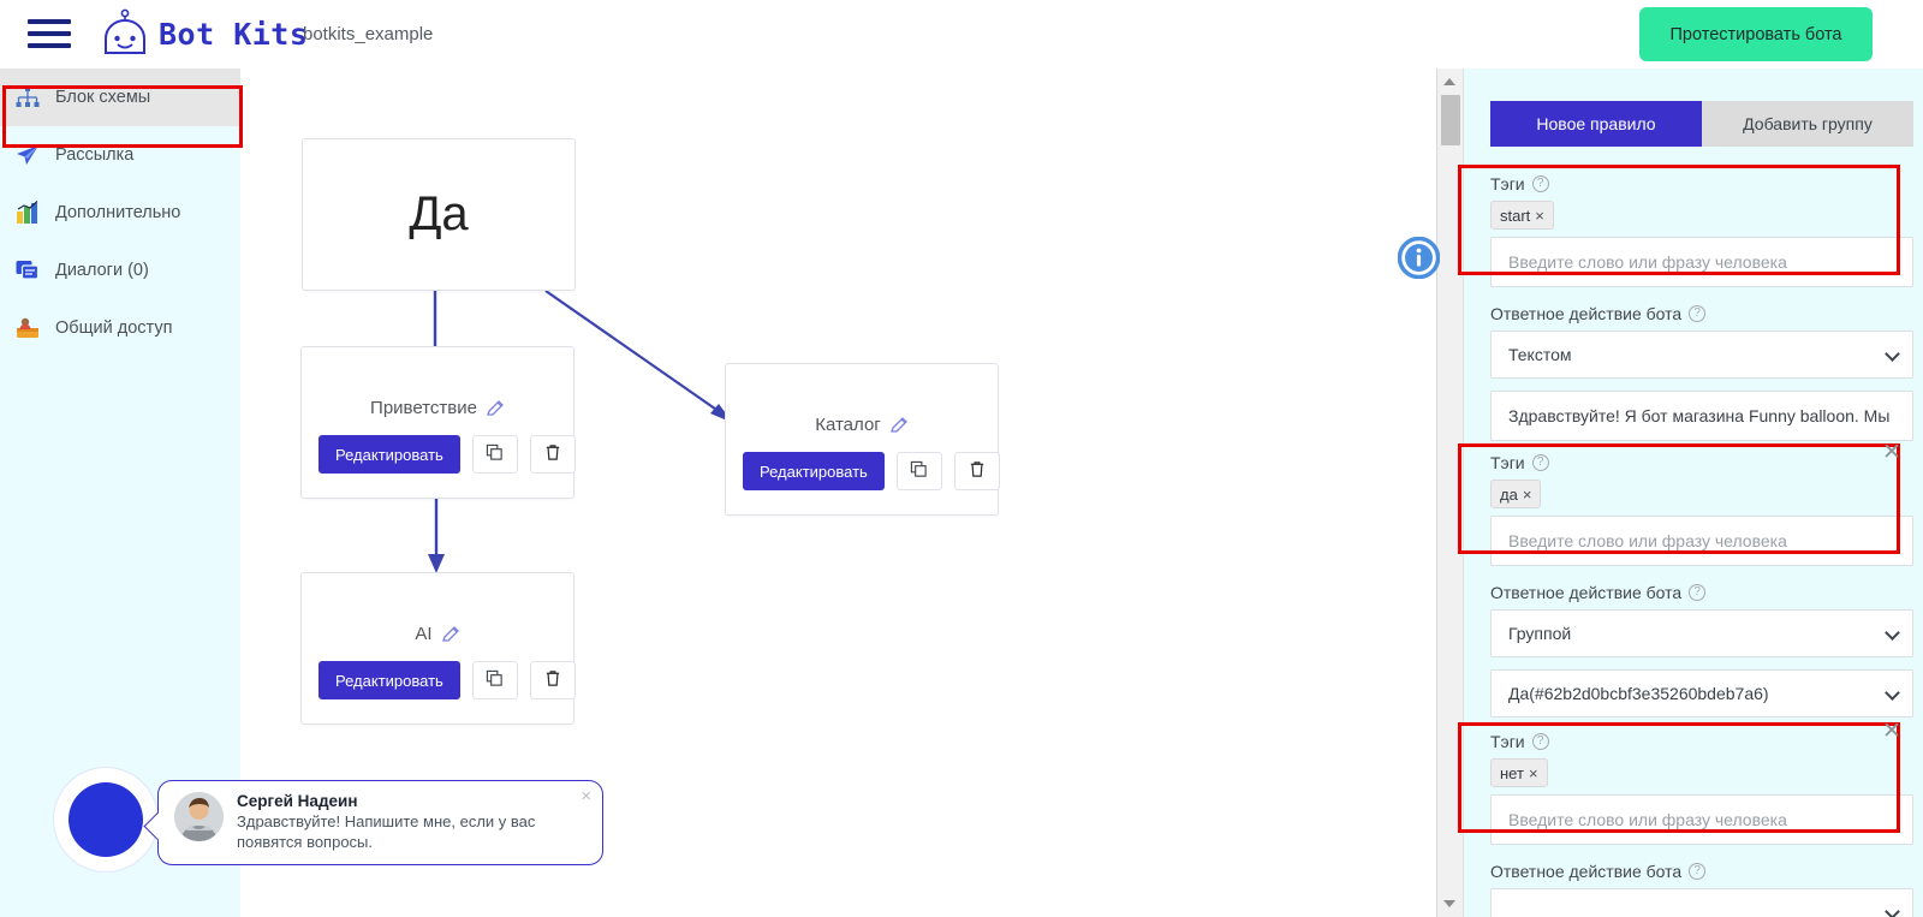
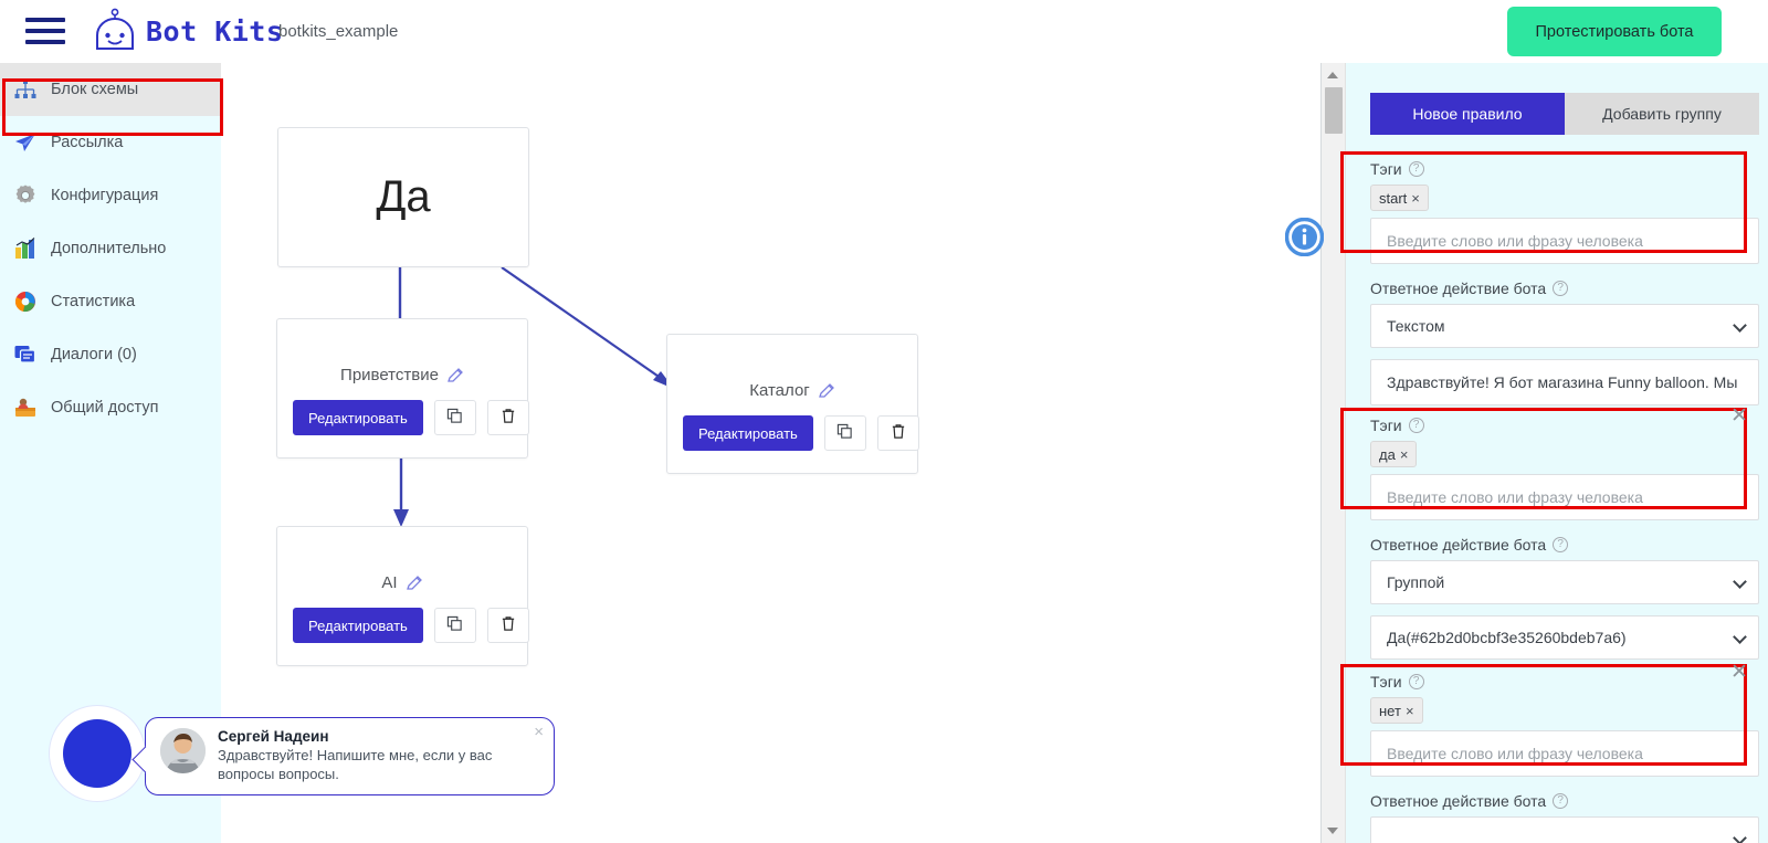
  Bot Kits
  botkits_example
  Протестировать бота
  Блок схемы
  Рассылка
+ Конфигурация
  Дополнительно
+ Статистика
  Диалоги (0)
  Общий доступ
  Да
  Приветствие
  Редактировать
  Каталог
  Редактировать
  AI
  Редактировать
  Сергей Надеин
- Здравствуйте! Напишите мне, если у вас появятся вопросы.
+ Здравствуйте! Напишите мне, если у вас вопросы вопросы.
  ×
  Новое правило
  Добавить группу
  Тэги
  ?
  start
  ×
  Введите слово или фразу человека
  Ответное действие бота
  ?
  Текстом
  Здравствуйте! Я бот магазина Funny balloon. Мы
  Тэги
  ?
  да
  ×
  Введите слово или фразу человека
  Ответное действие бота
  ?
  Группой
  Да(#62b2d0bcbf3e35260bdeb7a6)
  Тэги
  ?
  нет
  ×
  Введите слово или фразу человека
  Ответное действие бота
  ?
  ✕
  ✕
